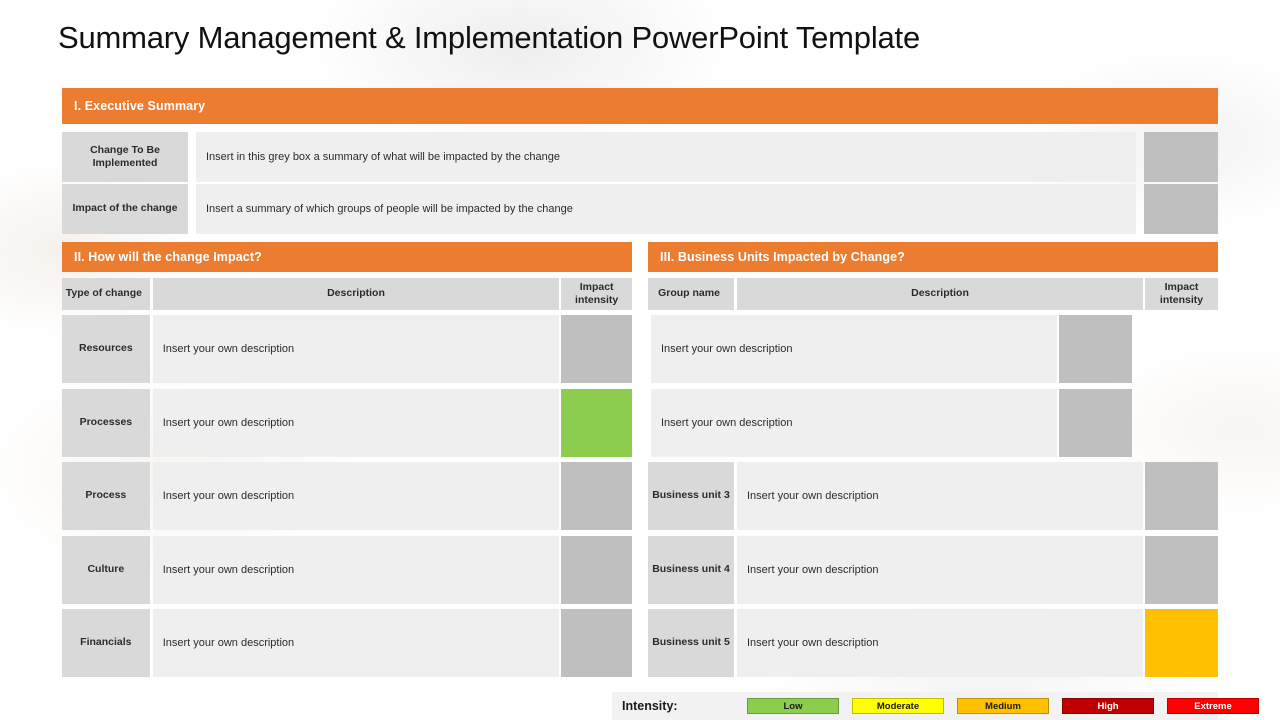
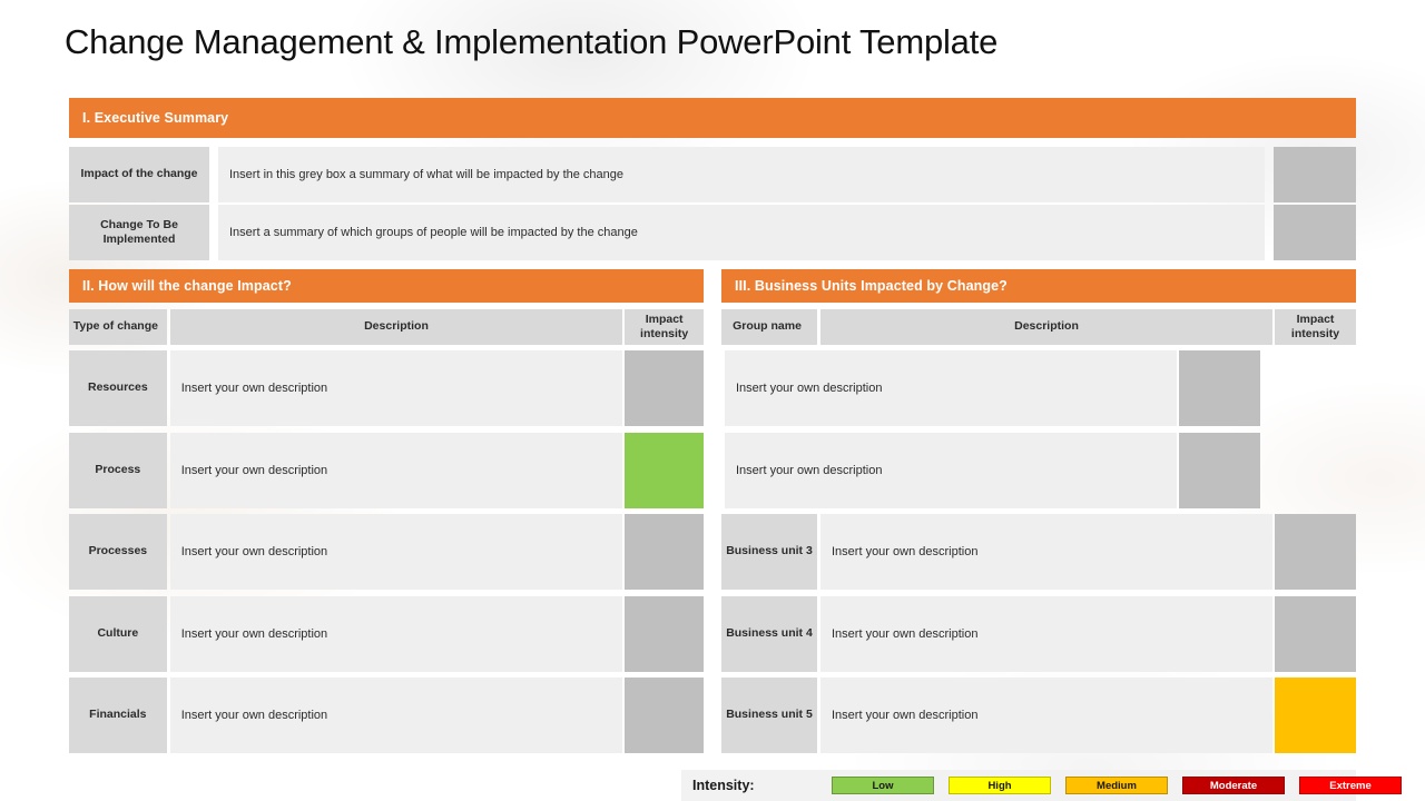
- Summary Management & Implementation PowerPoint Template
+ Change Management & Implementation PowerPoint Template
  I. Executive Summary
- Change To Be Implemented
+ Impact of the change
  Insert in this grey box a summary of what will be impacted by the change
- Impact of the change
+ Change To Be Implemented
  Insert a summary of which groups of people will be impacted by the change
  II. How will the change Impact?
  Type of change
  Description
  Impact intensity
  Resources
  Insert your own description
- Processes
+ Process
  Insert your own description
- Process
+ Processes
  Insert your own description
  Culture
  Insert your own description
  Financials
  Insert your own description
  III. Business Units Impacted by Change?
  Group name
  Description
  Impact intensity
  Insert your own description
  Insert your own description
  Business unit 3
  Insert your own description
  Business unit 4
  Insert your own description
  Business unit 5
  Insert your own description
  Intensity:
  Low
- Moderate
+ High
  Medium
- High
+ Moderate
  Extreme
